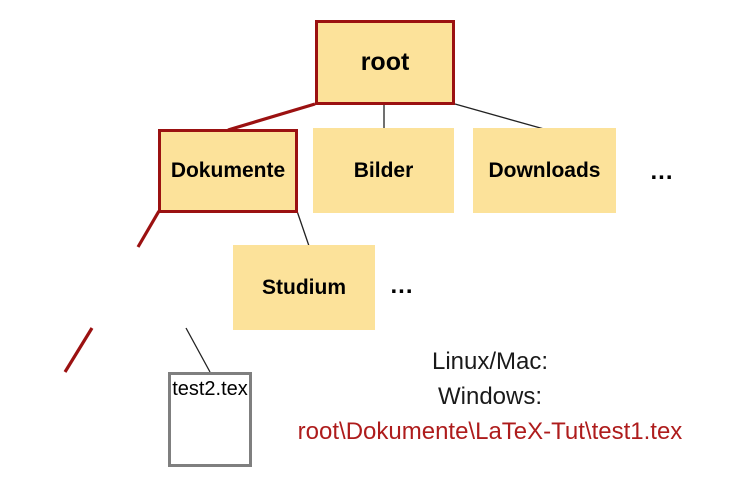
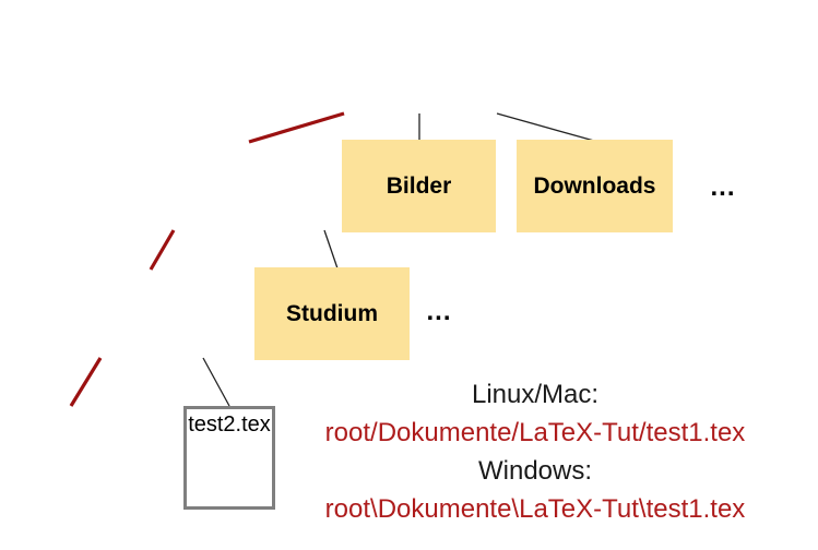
- root
- Dokumente
  Bilder
  Downloads
  ...
  Studium
  ...
  test2.tex
  Linux/Mac:
+ root/Dokumente/LaTeX-Tut/test1.tex
  Windows:
  root\Dokumente\LaTeX-Tut\test1.tex
